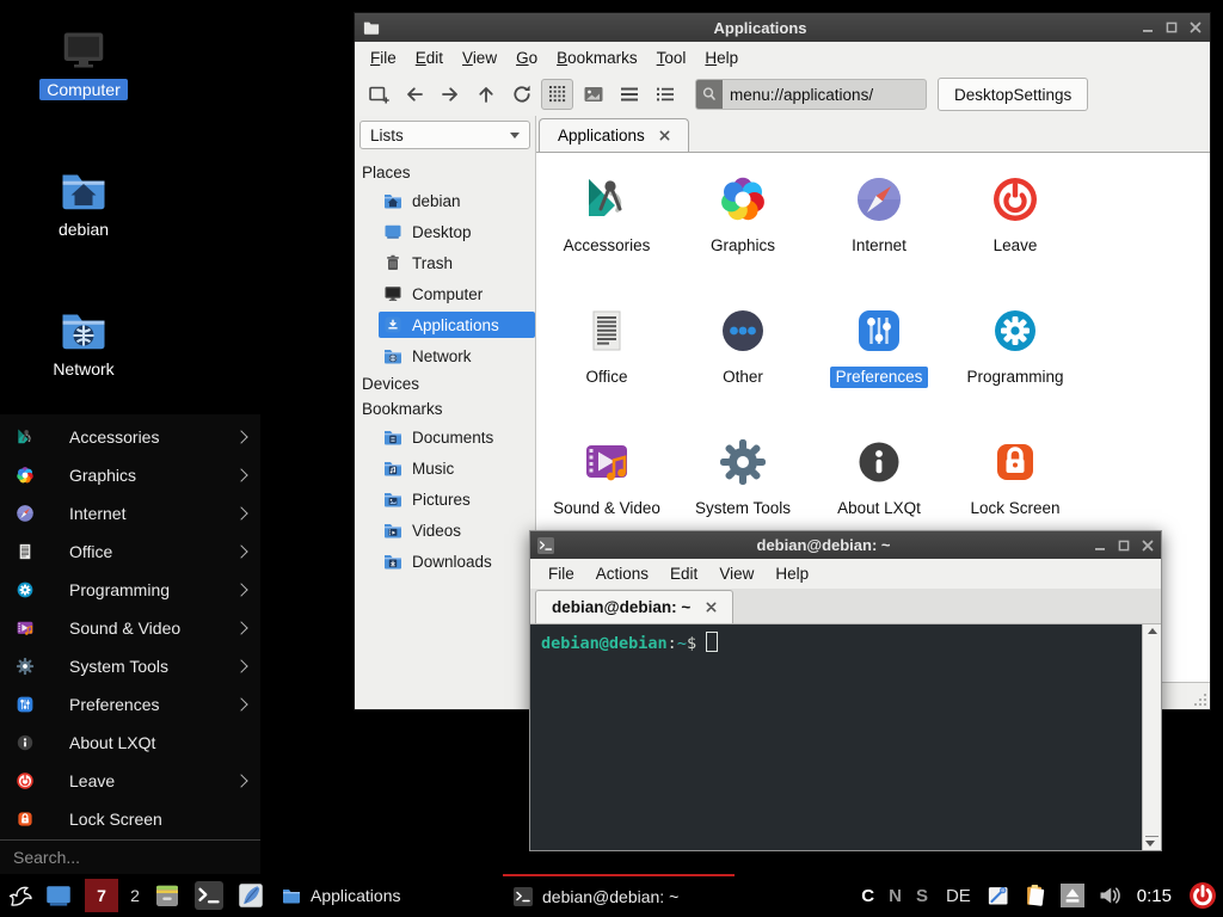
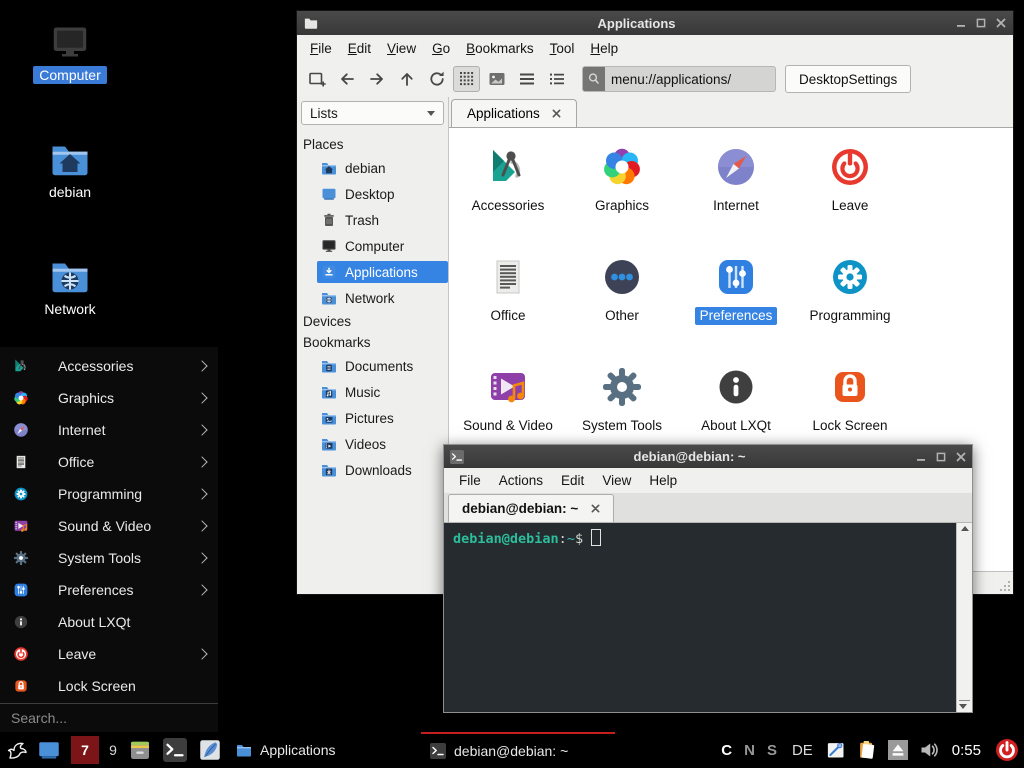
  Computer
  debian
  Network
  Accessories
  Graphics
  Internet
  Office
  Programming
  Sound & Video
  System Tools
  Preferences
  About LXQt
  Leave
  Lock Screen
  Search...
  Applications
  File
  Edit
  View
  Go
  Bookmarks
  Tool
  Help
  menu://applications/
  DesktopSettings
  Lists
  Places
  debian
  Desktop
  Trash
  Computer
  Applications
  Network
  Devices
  Bookmarks
  Documents
  Music
  Pictures
  Videos
  Downloads
  Applications
  Accessories
  Graphics
  Internet
  Leave
  Office
  Other
  Preferences
  Programming
  Sound & Video
  System Tools
  About LXQt
  Lock Screen
  debian@debian: ~
  File
  Actions
  Edit
  View
  Help
  debian@debian: ~
  debian@debian:~$
  7
- 2
+ 9
  Applications
  debian@debian: ~
  C
  N
  S
  DE
- 0:15
+ 0:55
